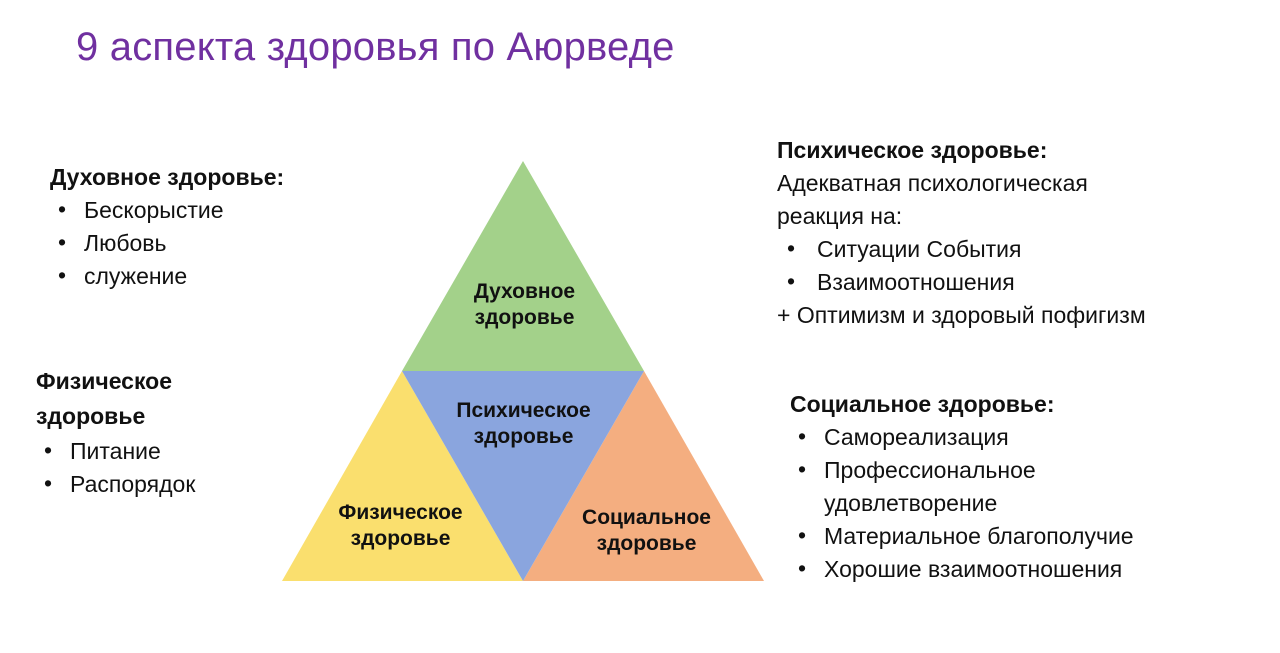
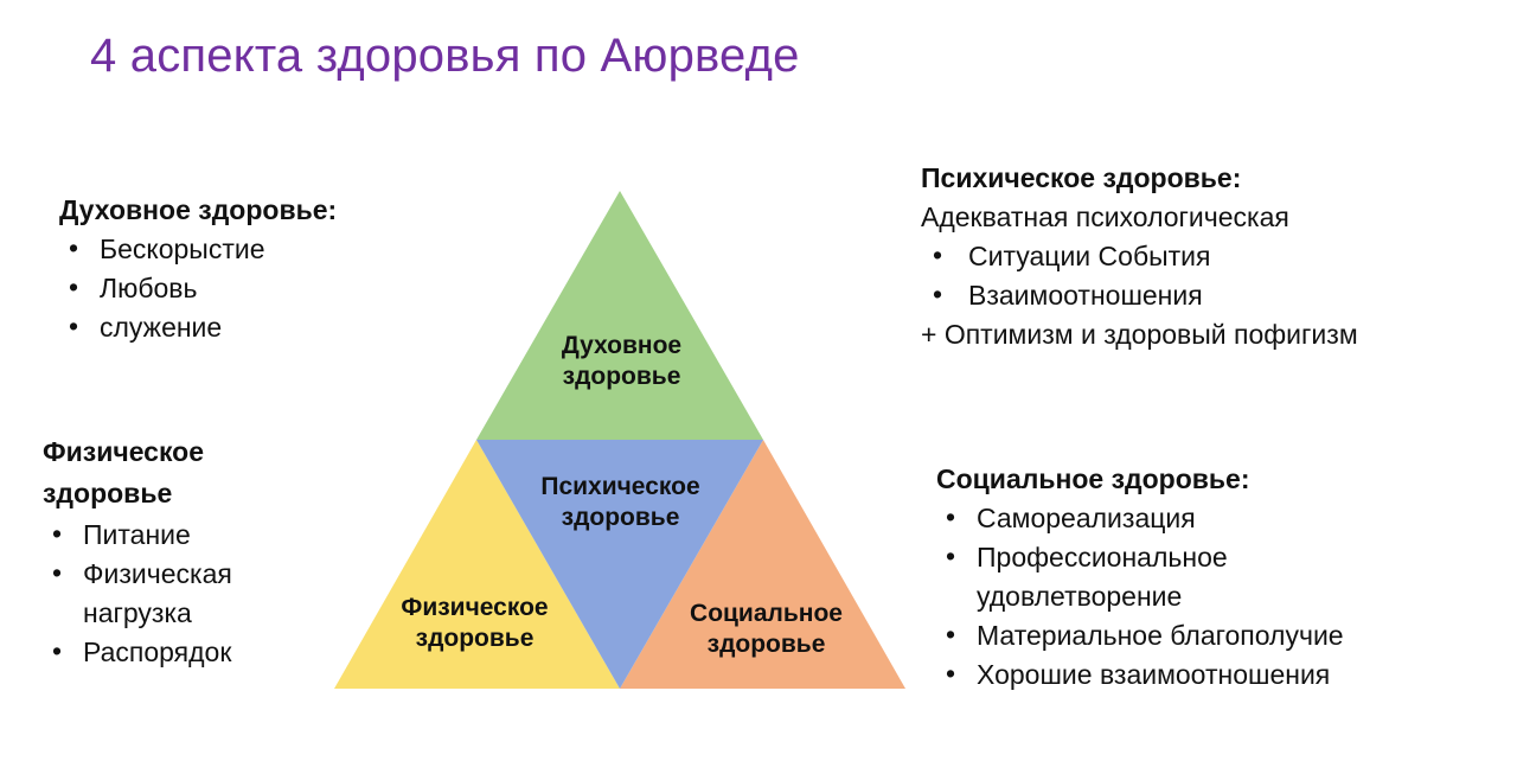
- 9 аспекта здоровья по Аюрведе
+ 4 аспекта здоровья по Аюрведе
  Духовное здоровье:
  Бескорыстие
  Любовь
  служение
  Физическое
  здоровье
  Питание
+ Физическая
+ нагрузка
  Распорядок
  Духовное
  здоровье
  Психическое
  здоровье
  Физическое
  здоровье
  Социальное
  здоровье
  Психическое здоровье:
  Адекватная психологическая
- реакция на:
  Ситуации События
  Взаимоотношения
  + Оптимизм и здоровый пофигизм
  Социальное здоровье:
  Самореализация
  Профессиональное
  удовлетворение
  Материальное благополучие
  Хорошие взаимоотношения
